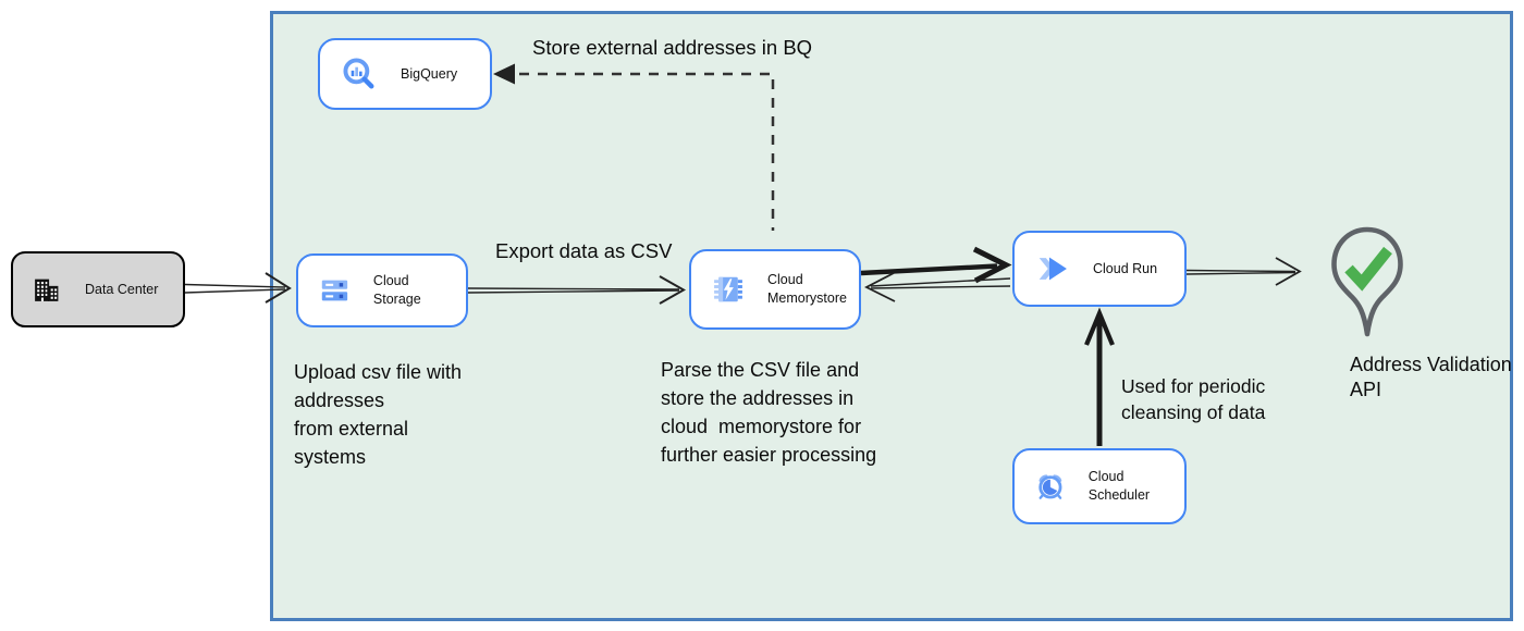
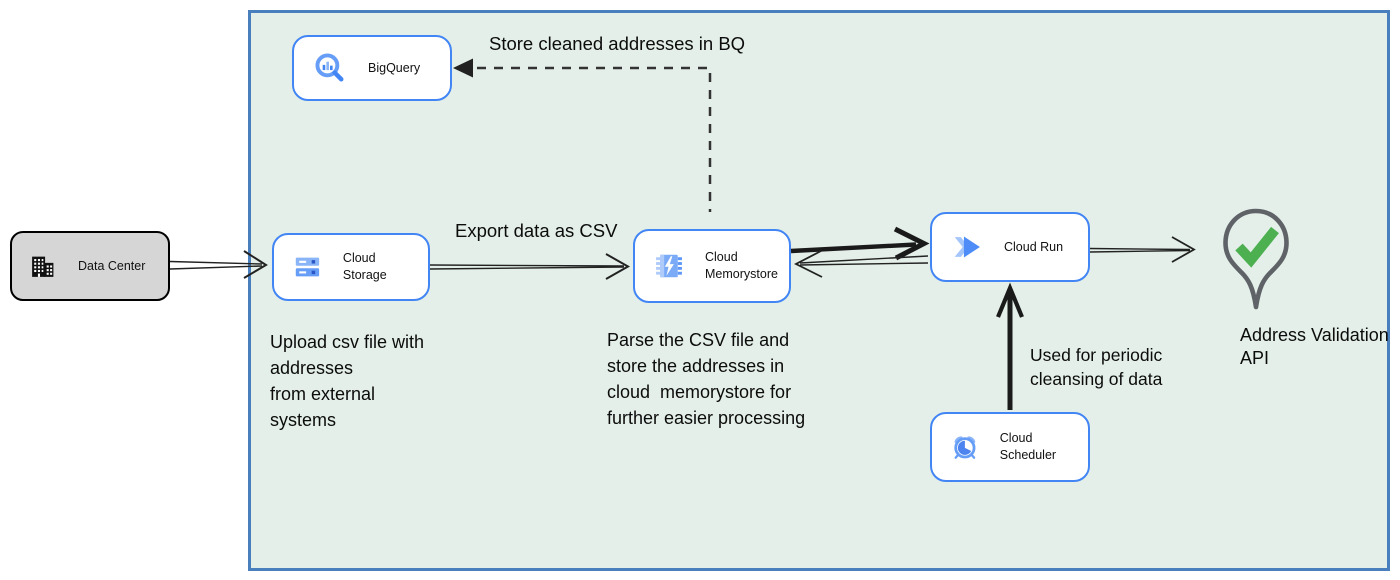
  Data Center
  BigQuery
  Cloud Storage
  Cloud
  Memorystore
  Cloud Run
  Cloud Scheduler
  Address Validation
  API
- Store external addresses in BQ
+ Store cleaned addresses in BQ
  Export data as CSV
  Used for periodic
  cleansing of data
  Upload csv file with
  addresses
  from external
  systems
  Parse the CSV file and
  store the addresses in
  cloud memorystore for
  further easier processing
